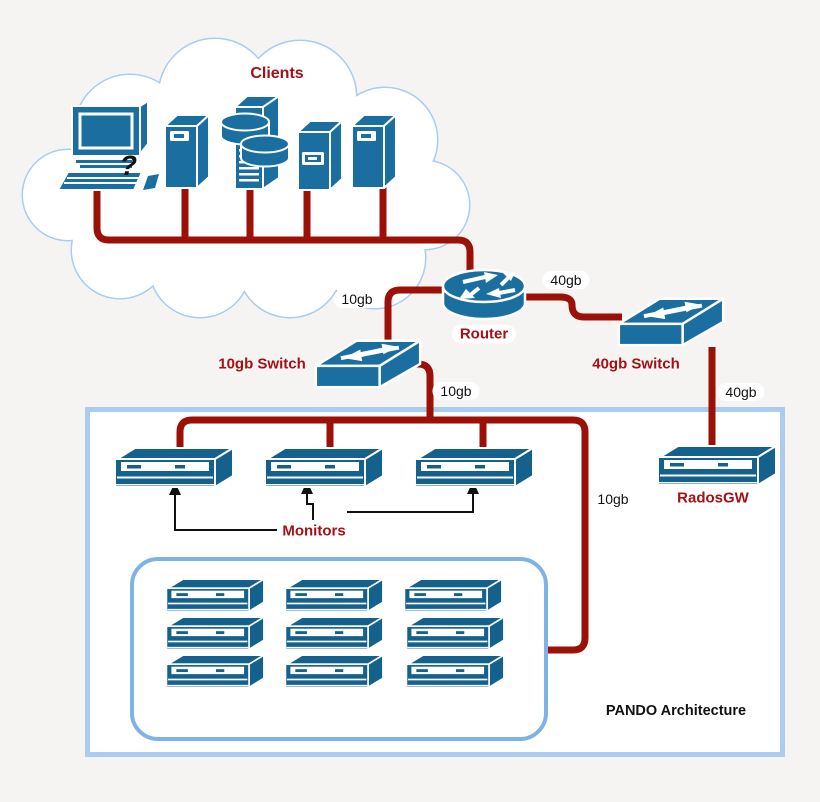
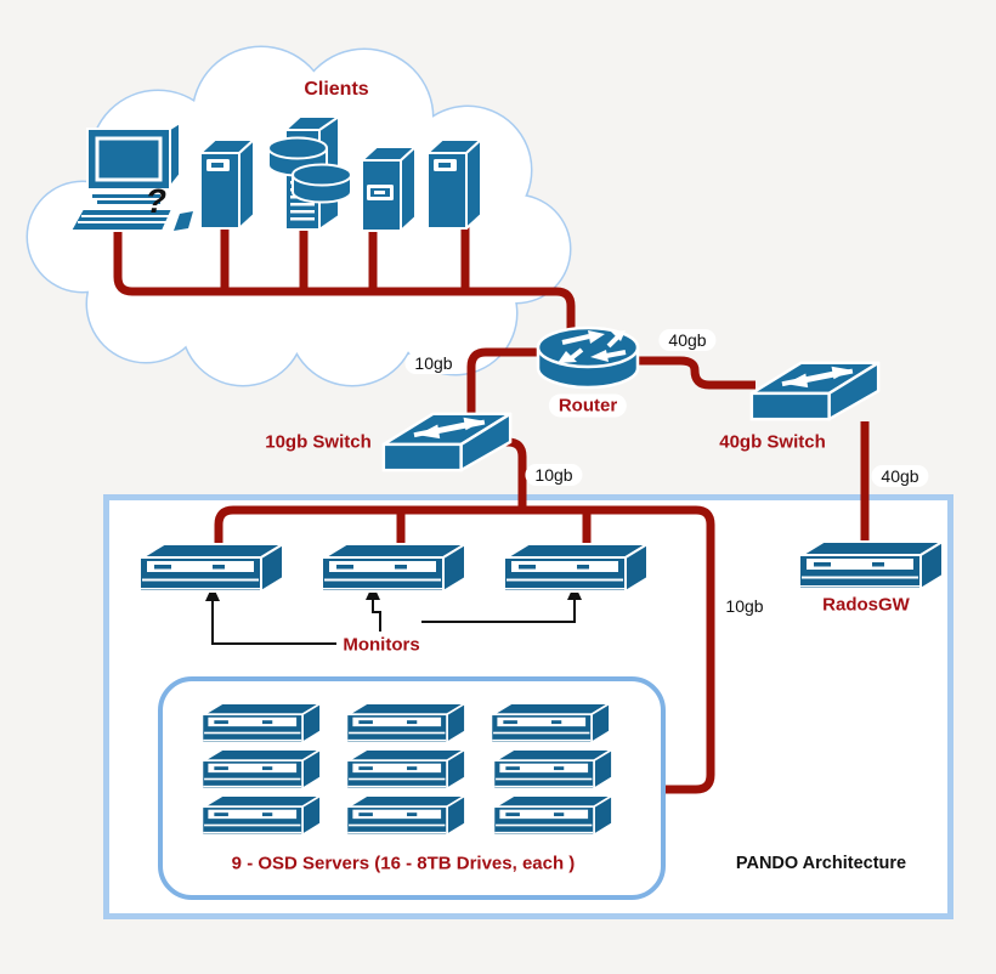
  Clients
  Router
  10gb Switch
  40gb Switch
  RadosGW
  Monitors
+ 9 - OSD Servers (16 - 8TB Drives, each )
  PANDO Architecture
  10gb
  40gb
  10gb
  40gb
  10gb
